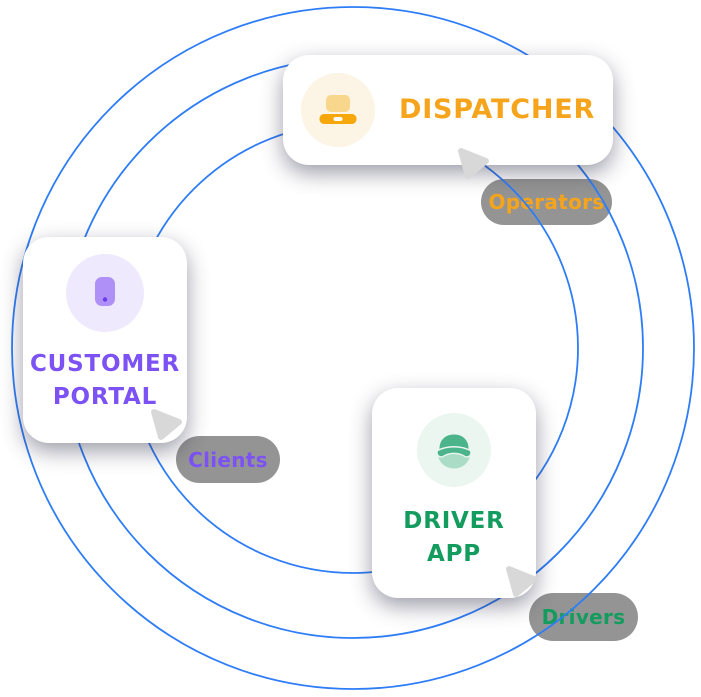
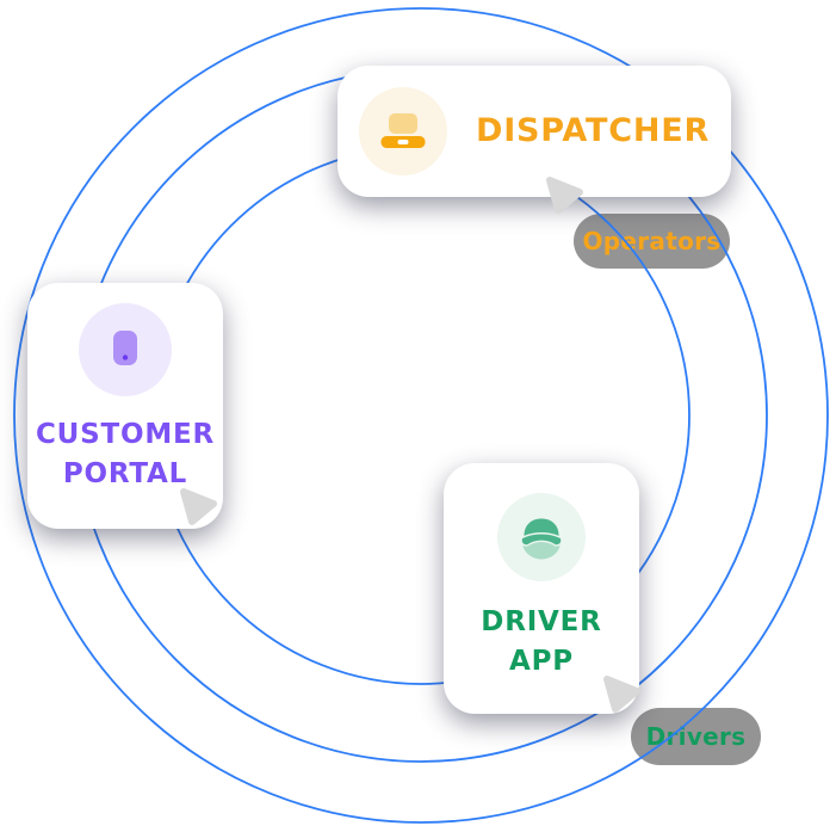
  Operators
- Clients
  Divers
  DISPATCHER
  CUSTOMER
  PORTAL
  DRIVER
  APP
